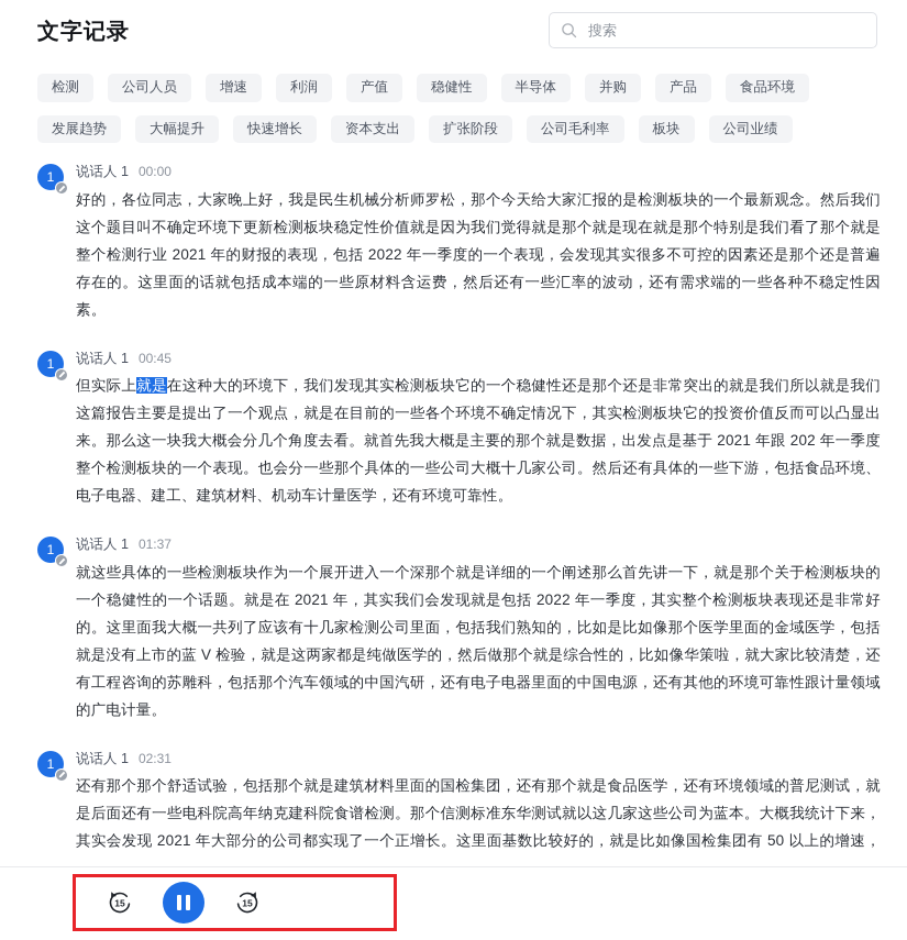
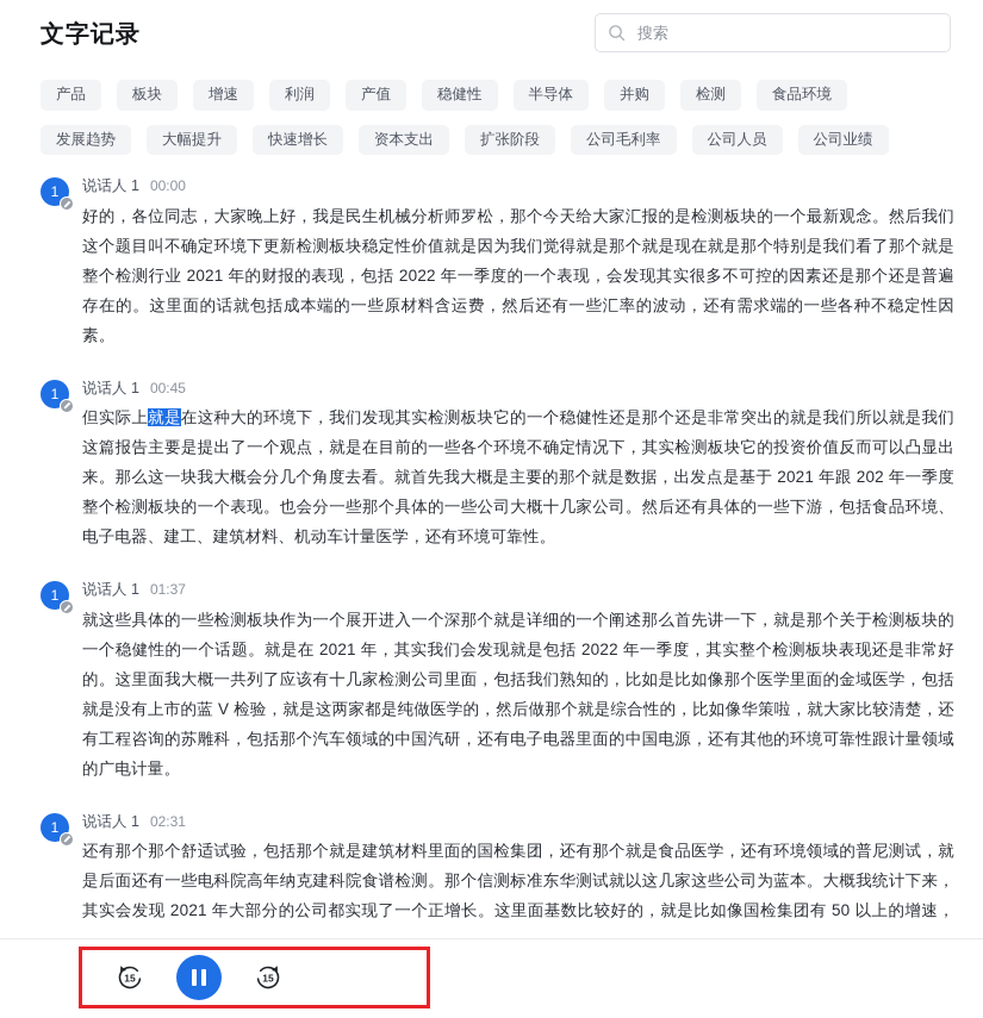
  文字记录
  搜索
- 检测
+ 产品
- 公司人员
+ 板块
  增速
  利润
  产值
  稳健性
  半导体
  并购
- 产品
+ 检测
  食品环境
  发展趋势
  大幅提升
  快速增长
  资本支出
  扩张阶段
  公司毛利率
- 板块
+ 公司人员
  公司业绩
  1
  说话人 1
  00:00
  好的，各位同志，大家晚上好，我是民生机械分析师罗松，那个今天给大家汇报的是检测板块的一个最新观念。然后我们这个题目叫不确定环境下更新检测板块稳定性价值就是因为我们觉得就是那个就是现在就是那个特别是我们看了那个就是整个检测行业 2021 年的财报的表现，包括 2022 年一季度的一个表现，会发现其实很多不可控的因素还是那个还是普遍存在的。这里面的话就包括成本端的一些原材料含运费，然后还有一些汇率的波动，还有需求端的一些各种不稳定性因素。
  1
  说话人 1
  00:45
  但实际上就是在这种大的环境下，我们发现其实检测板块它的一个稳健性还是那个还是非常突出的就是我们所以就是我们这篇报告主要是提出了一个观点，就是在目前的一些各个环境不确定情况下，其实检测板块它的投资价值反而可以凸显出来。那么这一块我大概会分几个角度去看。就首先我大概是主要的那个就是数据，出发点是基于 2021 年跟 202 年一季度整个检测板块的一个表现。也会分一些那个具体的一些公司大概十几家公司。然后还有具体的一些下游，包括食品环境、电子电器、建工、建筑材料、机动车计量医学，还有环境可靠性。
  1
  说话人 1
  01:37
  就这些具体的一些检测板块作为一个展开进入一个深那个就是详细的一个阐述那么首先讲一下，就是那个关于检测板块的一个稳健性的一个话题。就是在 2021 年，其实我们会发现就是包括 2022 年一季度，其实整个检测板块表现还是非常好的。这里面我大概一共列了应该有十几家检测公司里面，包括我们熟知的，比如是比如像那个医学里面的金域医学，包括就是没有上市的蓝 V 检验，就是这两家都是纯做医学的，然后做那个就是综合性的，比如像华策啦，就大家比较清楚，还有工程咨询的苏雕科，包括那个汽车领域的中国汽研，还有电子电器里面的中国电源，还有其他的环境可靠性跟计量领域的广电计量。
  1
  说话人 1
  02:31
  15
  15
